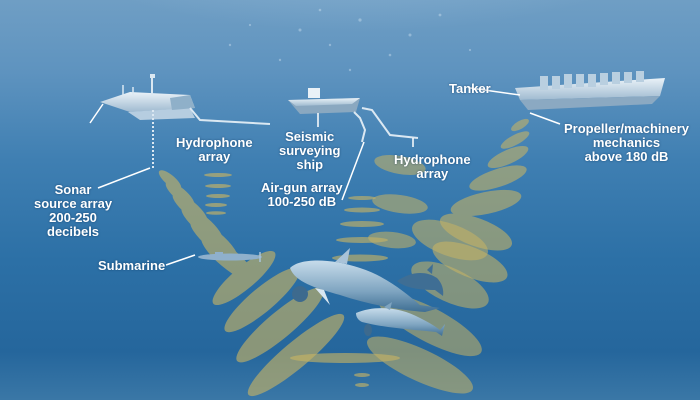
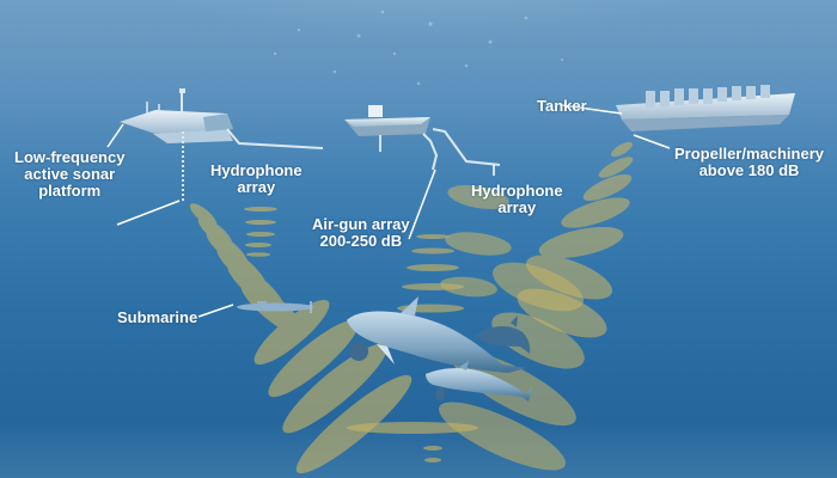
+ Low-frequency
+ active sonar
+ platform
  Hydrophone
  array
- Sonar
- source array
- 200-250
- decibels
- Seismic
- surveying
- ship
  Air-gun array
- 100-250 dB
+ 200-250 dB
  Hydrophone
  array
  Tanker
  Propeller/machinery
- mechanics
  above 180 dB
  Submarine
